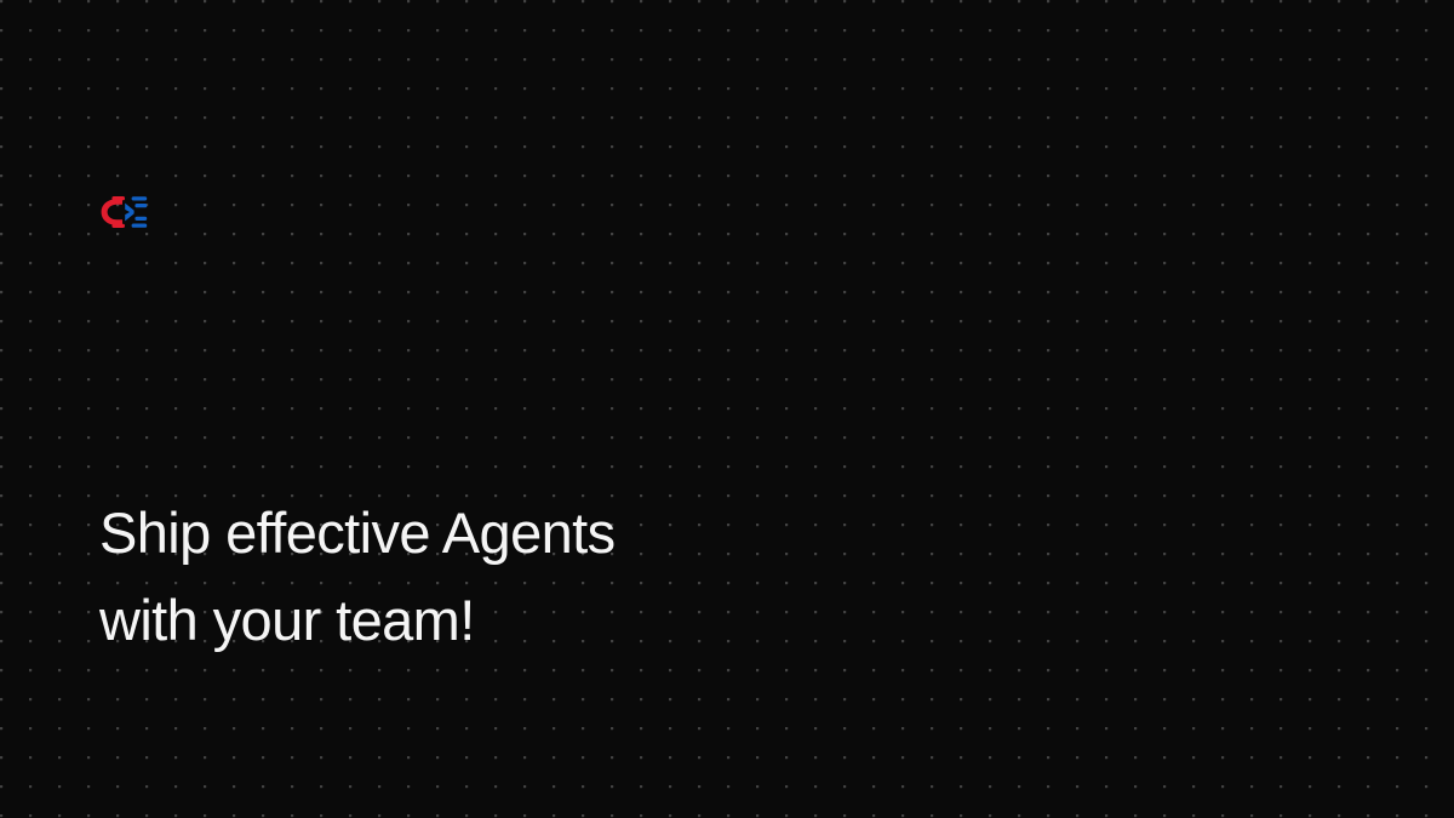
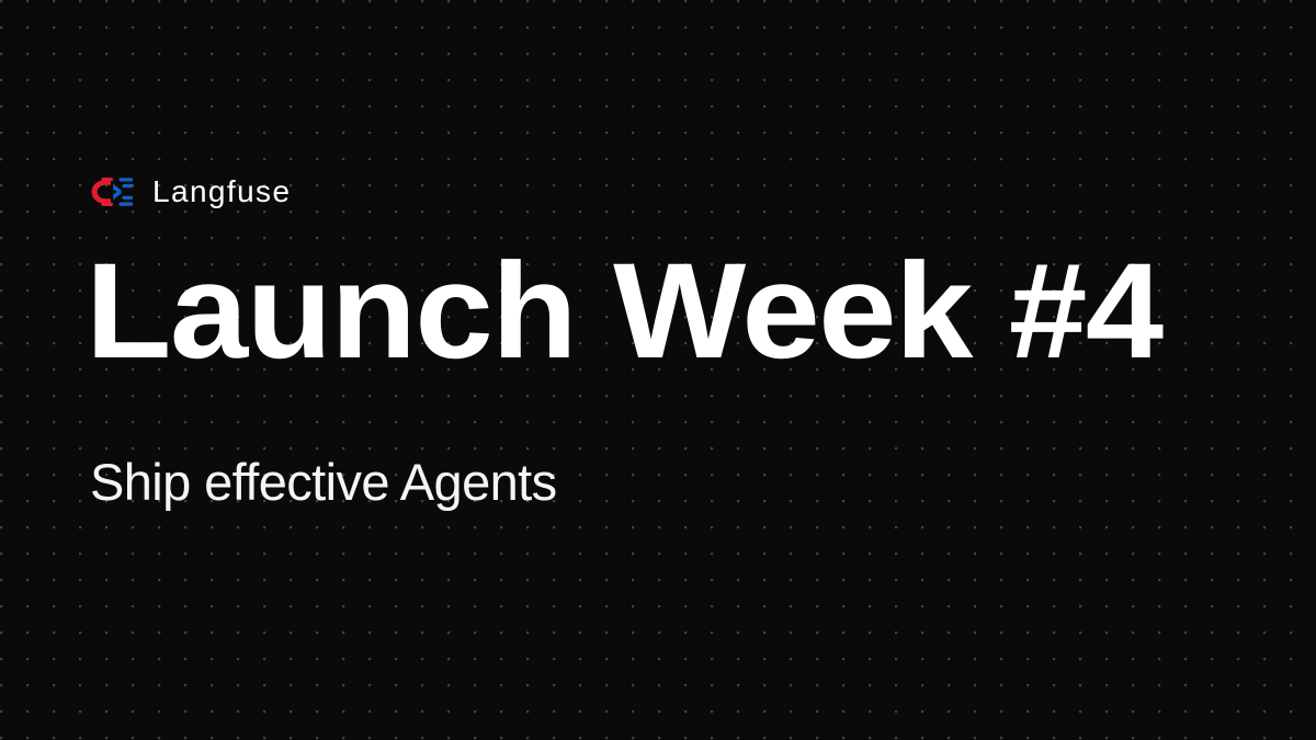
+ Langfuse
+ Launch Week #4
  Ship effective Agents
- with your team!
